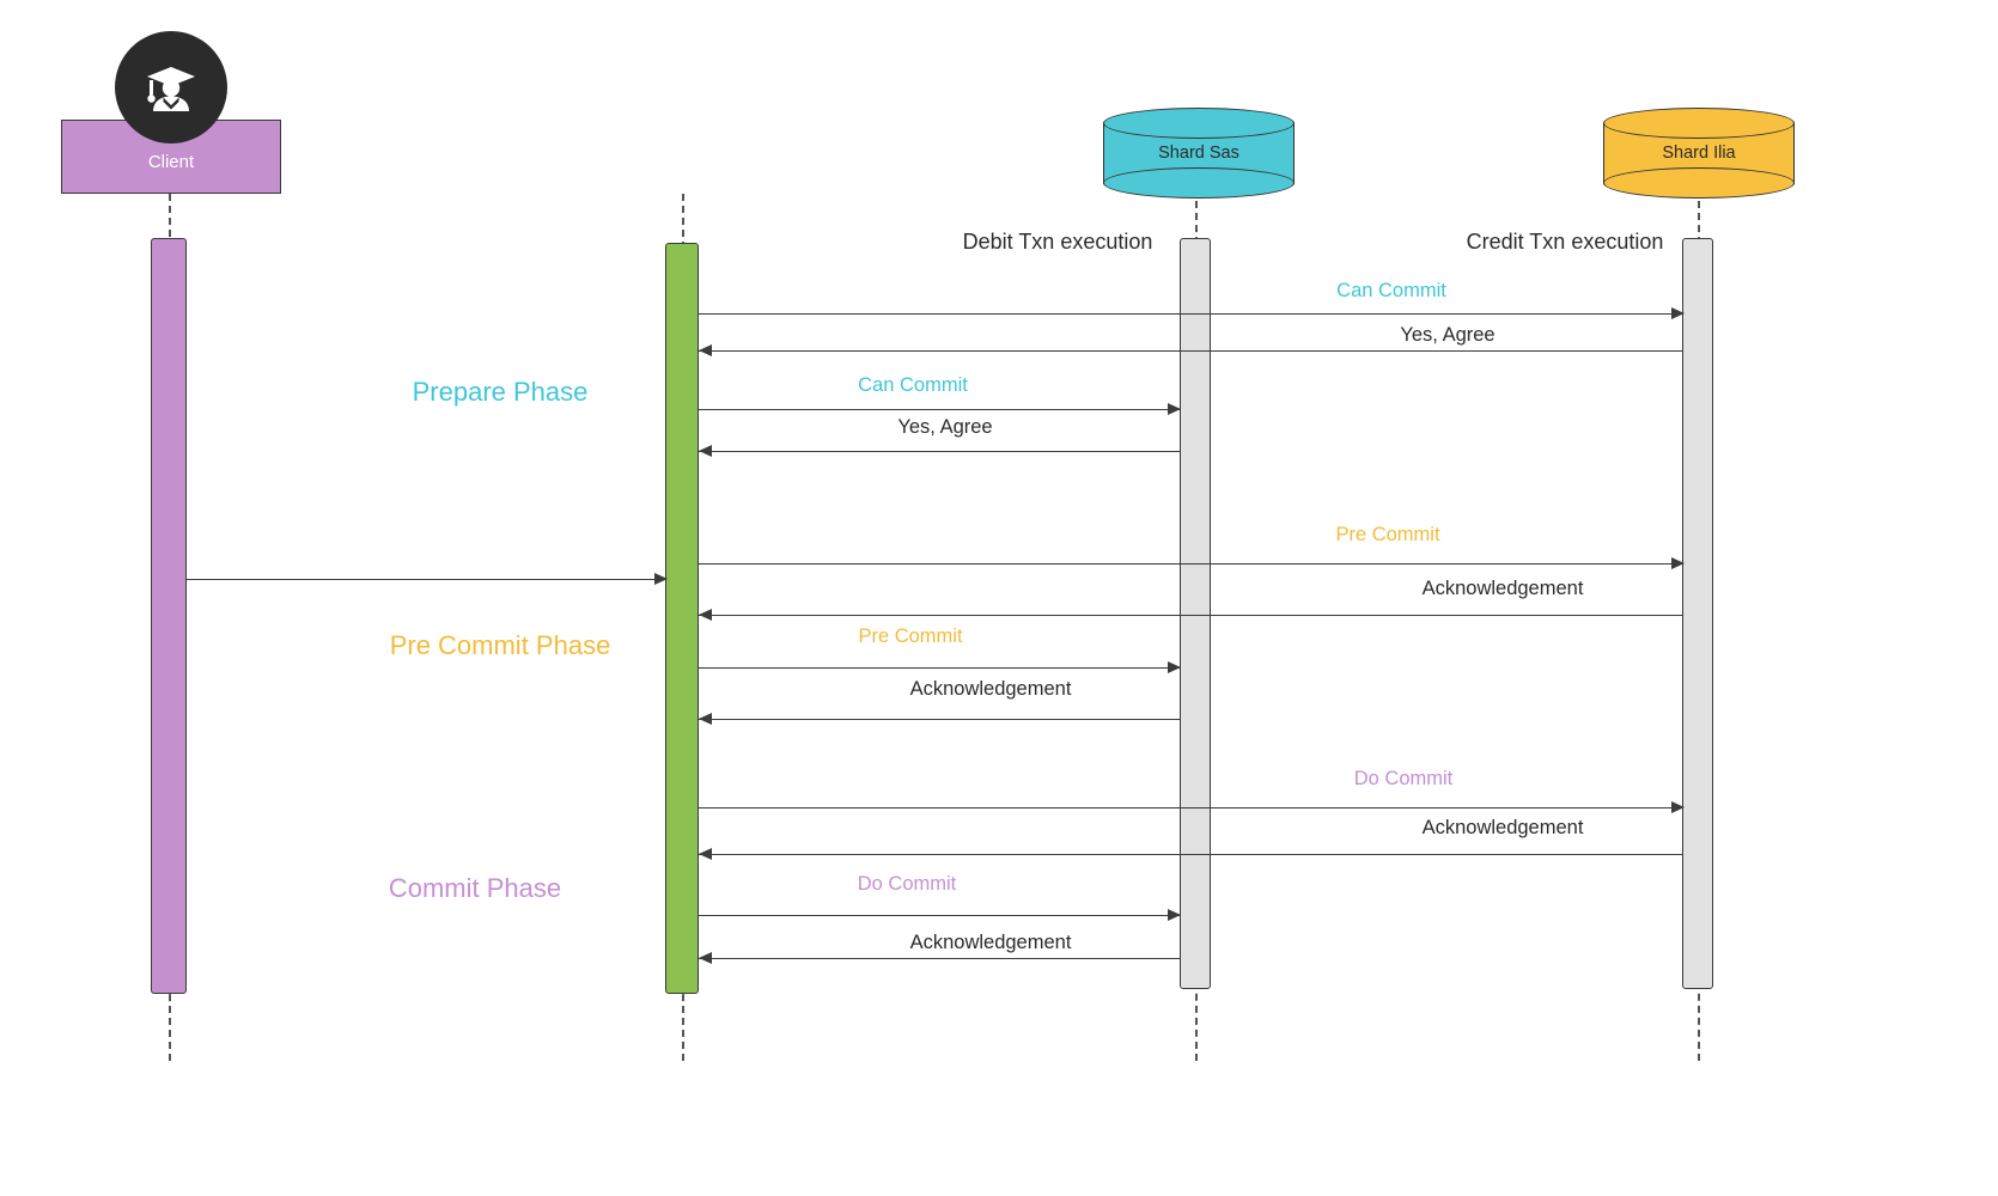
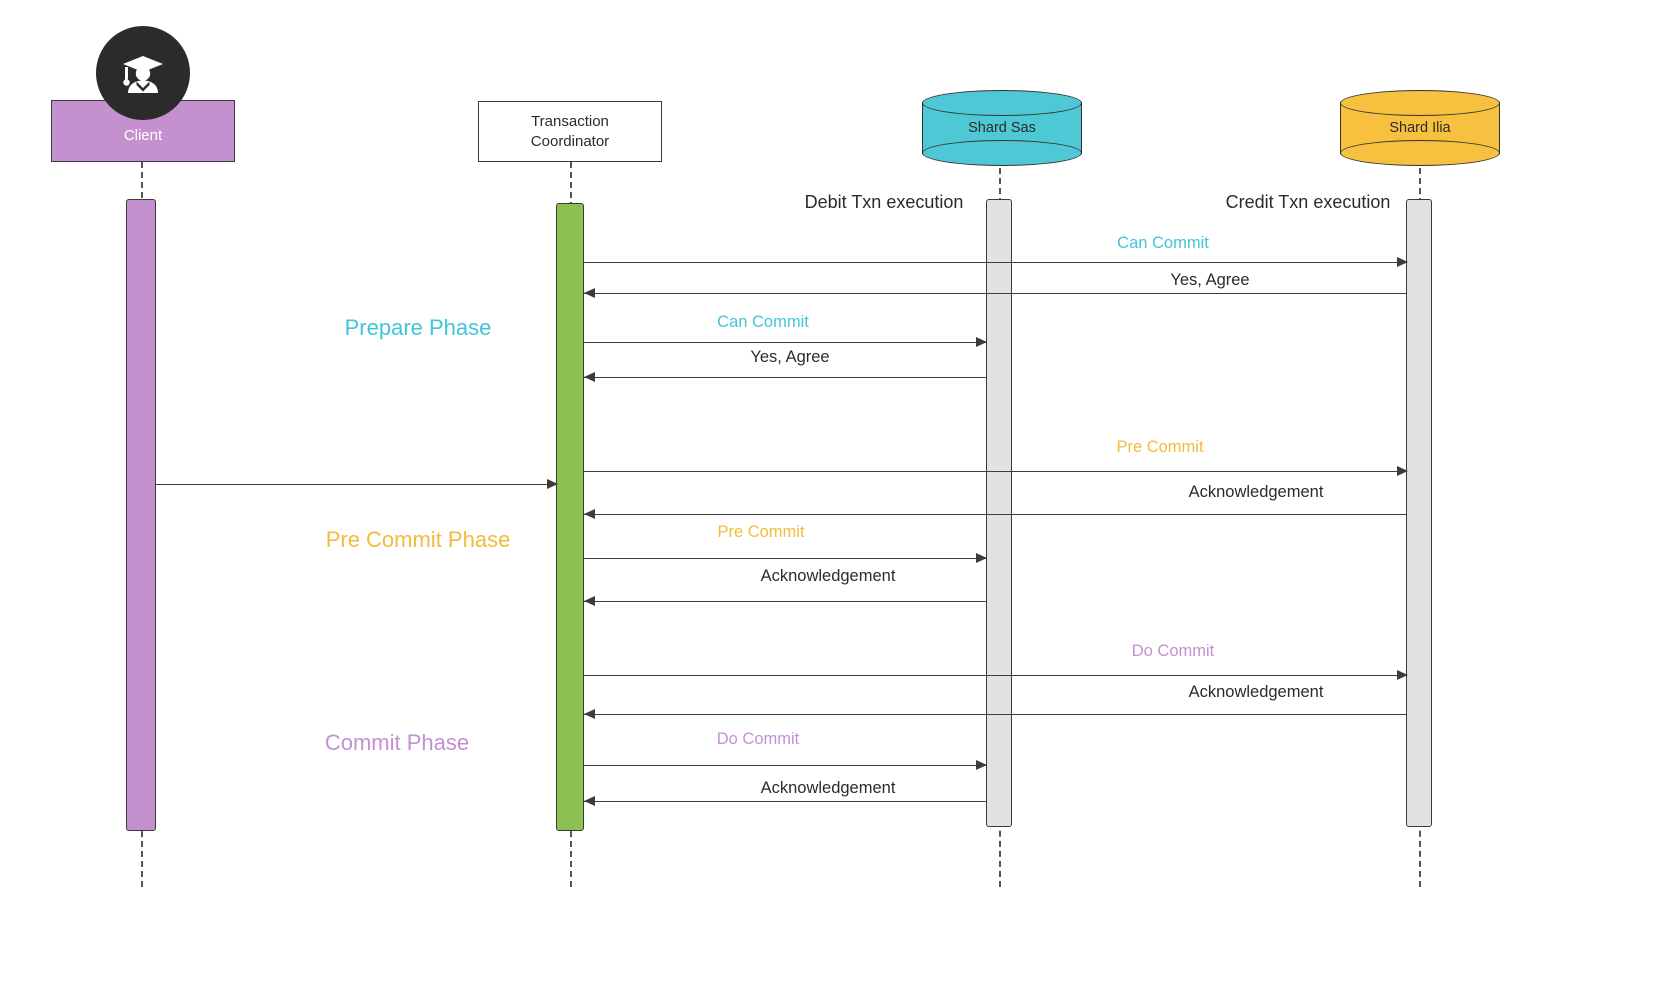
  Client
+ Transaction
+ Coordinator
  Shard Sas
  Shard Ilia
  Debit Txn execution
  Credit Txn execution
  Prepare Phase
  Pre Commit Phase
  Commit Phase
  Can Commit
  Yes, Agree
  Can Commit
  Yes, Agree
  Pre Commit
  Acknowledgement
  Pre Commit
  Acknowledgement
  Do Commit
  Acknowledgement
  Do Commit
  Acknowledgement
